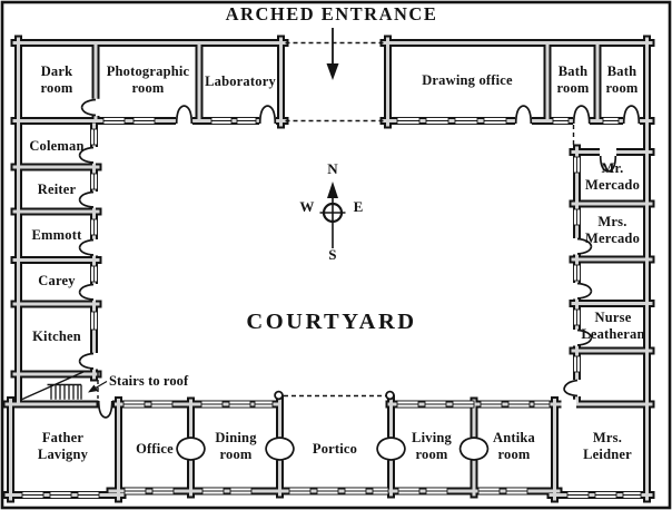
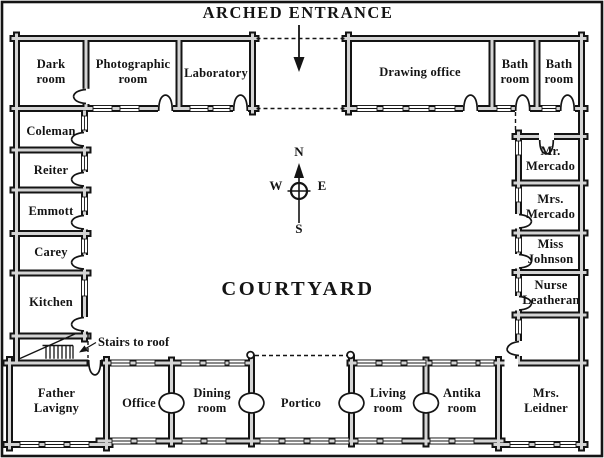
  ARCHED ENTRANCE
  Dark room
  Photographic room
  Laboratory
  Drawing office
  Bath room
  Bath room
  Coleman
  Reiter
  Emmott
  Carey
  Kitchen
  Mr. Mercado
  Mrs. Mercado
+ Miss Johnson
  Nurse Leatheran
  Father Lavigny
  Office
  Dining room
  Portico
  Living room
  Antika room
  Mrs. Leidner
  COURTYARD
  Stairs to roof
  N
  W
  E
  S
